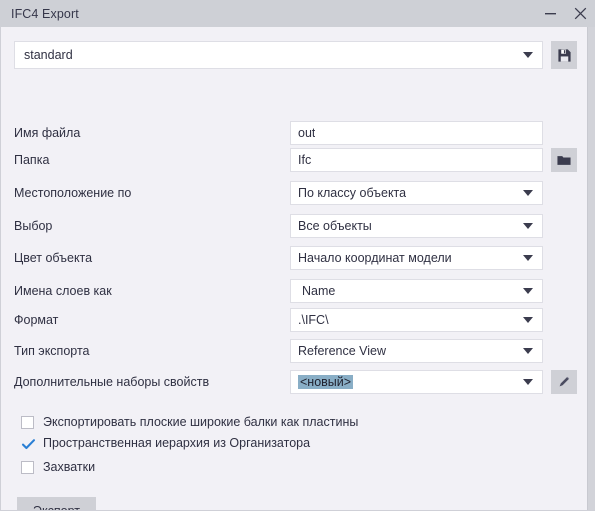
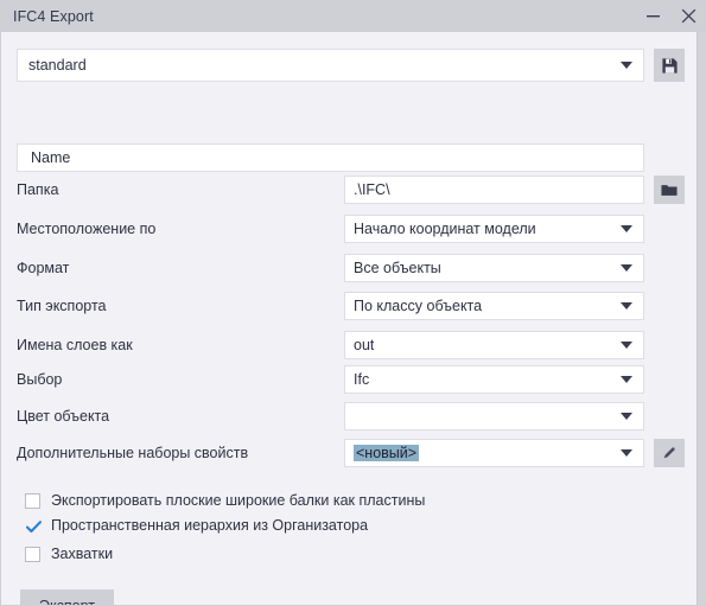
  IFC4 Export
  standard
- Имя файла
- out
+ Name
  Папка
- Ifc
+ .\IFC\
  Местоположение по
- По классу объекта
+ Начало координат модели
- Выбор
+ Формат
  Все объекты
- Цвет объекта
+ Тип экспорта
- Начало координат модели
+ По классу объекта
  Имена слоев как
- Name
+ out
- Формат
+ Выбор
- .\IFC\
+ Ifc
- Тип экспорта
+ Цвет объекта
- Reference View
  Дополнительные наборы свойств
  <новый>
  Экспортировать плоские широкие балки как пластины
  Пространственная иерархия из Организатора
  Захватки
